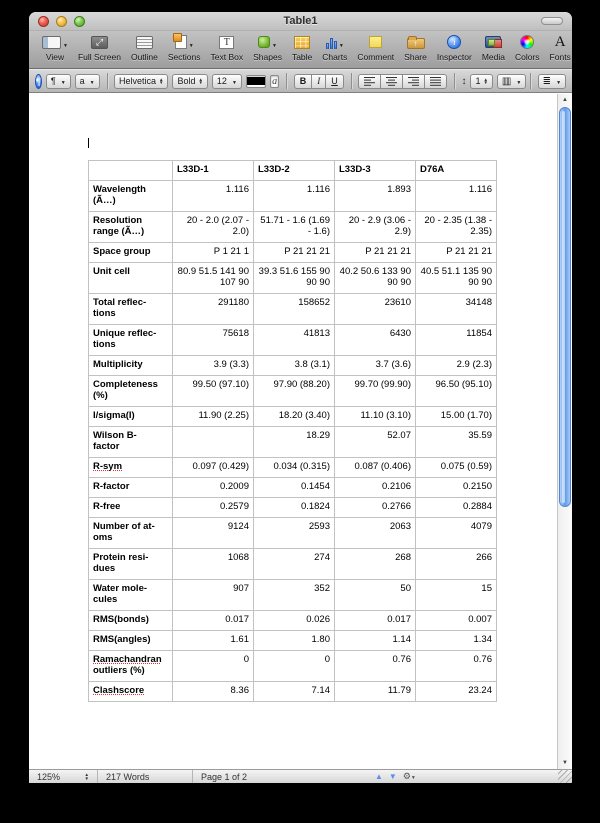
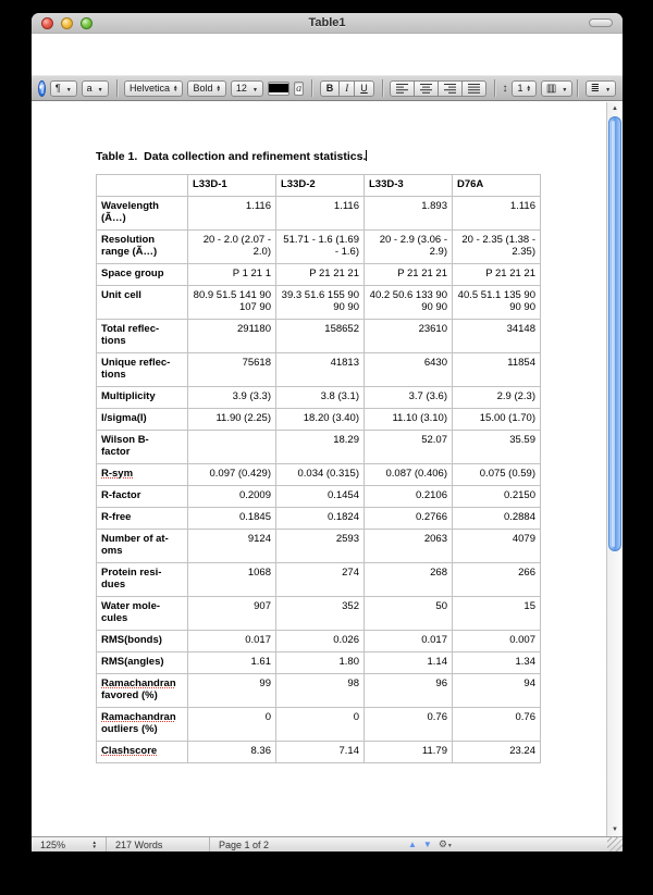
  Table1
- View
- ⤢
- Full Screen
- Outline
- Sections
- T
- Text Box
- Shapes
- Table
- Charts
- Comment
- ↑
- Share
- i
- Inspector
- Media
- Colors
- A
- Fonts
  ¶
  ¶
  a
  Helvetica
  Bold
  12
  a
  B
  I
  U
  ↕
  1
  ▥
  ≣
+ Table 1. Data collection and refinement statistics.
  	L33D-1	L33D-2	L33D-3	D76A
  Wavelength (Ã…)	1.116	1.116	1.893	1.116
  Resolution range (Ã…)	20 - 2.0 (2.07 - 2.0)	51.71 - 1.6 (1.69 - 1.6)	20 - 2.9 (3.06 - 2.9)	20 - 2.35 (1.38 - 2.35)
  Space group	P 1 21 1	P 21 21 21	P 21 21 21	P 21 21 21
  Unit cell	80.9 51.5 141 90 107 90	39.3 51.6 155 90 90 90	40.2 50.6 133 90 90 90	40.5 51.1 135 90 90 90
  Total reflec- tions	291180	158652	23610	34148
  Unique reflec- tions	75618	41813	6430	11854
  Multiplicity	3.9 (3.3)	3.8 (3.1)	3.7 (3.6)	2.9 (2.3)
- Completeness (%)	99.50 (97.10)	97.90 (88.20)	99.70 (99.90)	96.50 (95.10)
  I/sigma(I)	11.90 (2.25)	18.20 (3.40)	11.10 (3.10)	15.00 (1.70)
  Wilson B- factor		18.29	52.07	35.59
  R-sym	0.097 (0.429)	0.034 (0.315)	0.087 (0.406)	0.075 (0.59)
  R-factor	0.2009	0.1454	0.2106	0.2150
- R-free	0.2579	0.1824	0.2766	0.2884
+ R-free	0.1845	0.1824	0.2766	0.2884
  Number of at- oms	9124	2593	2063	4079
  Protein resi- dues	1068	274	268	266
  Water mole- cules	907	352	50	15
  RMS(bonds)	0.017	0.026	0.017	0.007
  RMS(angles)	1.61	1.80	1.14	1.34
+ Ramachandran favored (%)	99	98	96	94
  Ramachandran outliers (%)	0	0	0.76	0.76
  Clashscore	8.36	7.14	11.79	23.24
  125%
  217 Words
  Page 1 of 2
  ▲
  ▼
